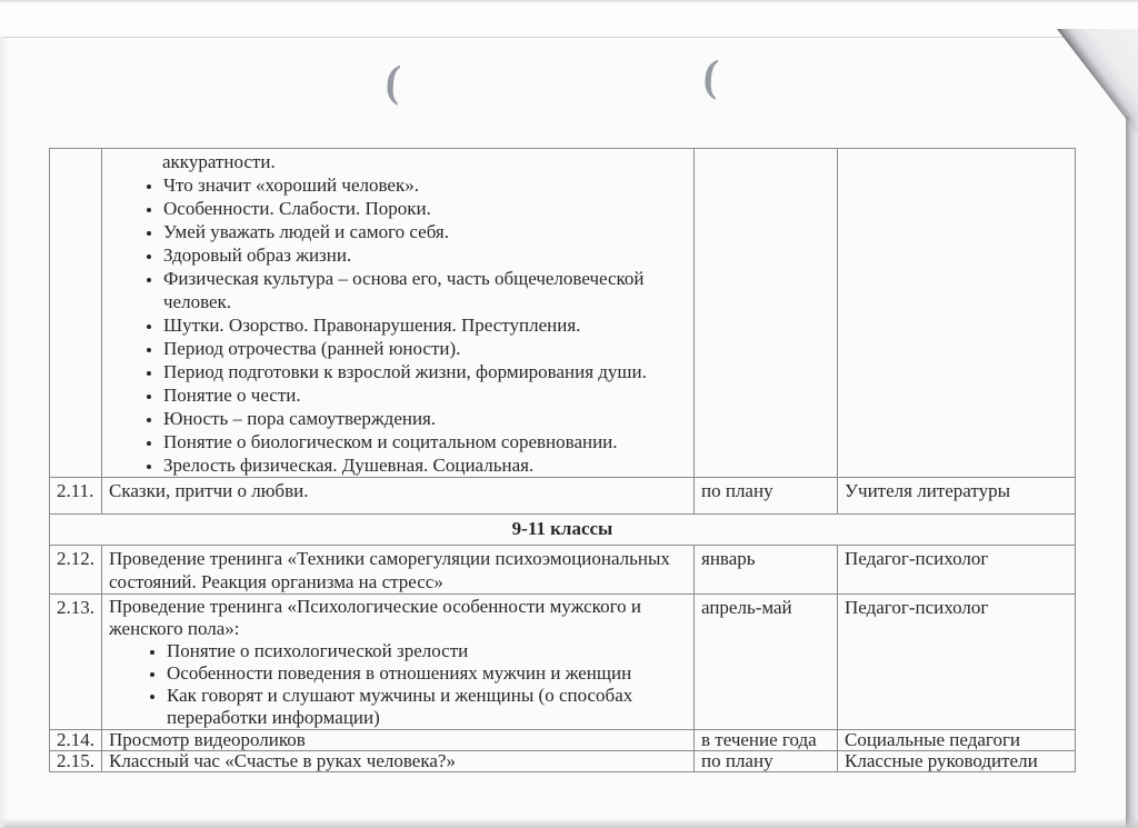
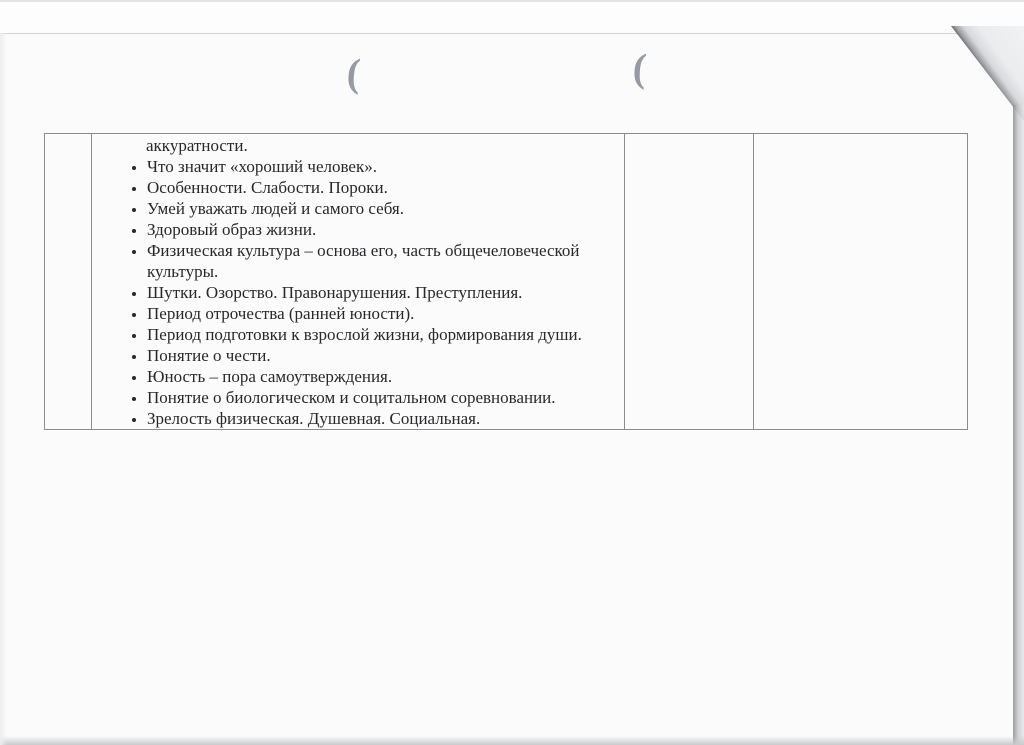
- 	аккуратности. Что значит «хороший человек».Особенности. Слабости. Пороки.Умей уважать людей и самого себя.Здоровый образ жизни.Физическая культура – основа его, часть общечеловеческой человек.Шутки. Озорство. Правонарушения. Преступления.Период отрочества (ранней юности).Период подготовки к взрослой жизни, формирования души.Понятие о чести.Юность – пора самоутверждения.Понятие о биологическом и социтальном соревновании.Зрелость физическая. Душевная. Социальная.
+ 	аккуратности. Что значит «хороший человек».Особенности. Слабости. Пороки.Умей уважать людей и самого себя.Здоровый образ жизни.Физическая культура – основа его, часть общечеловеческой культуры.Шутки. Озорство. Правонарушения. Преступления.Период отрочества (ранней юности).Период подготовки к взрослой жизни, формирования души.Понятие о чести.Юность – пора самоутверждения.Понятие о биологическом и социтальном соревновании.Зрелость физическая. Душевная. Социальная.
- 2.11.	Сказки, притчи о любви.	по плану	Учителя литературы
- 9-11 классы
- 2.12.	Проведение тренинга «Техники саморегуляции психоэмоциональных состояний. Реакция организма на стресс»	январь	Педагог-психолог
- 2.13.	Проведение тренинга «Психологические особенности мужского и женского пола»: Понятие о психологической зрелостиОсобенности поведения в отношениях мужчин и женщинКак говорят и слушают мужчины и женщины (о способах переработки информации)	апрель-май	Педагог-психолог
- 2.14.	Просмотр видеороликов	в течение года	Социальные педагоги
- 2.15.	Классный час «Счастье в руках человека?»	по плану	Классные руководители
